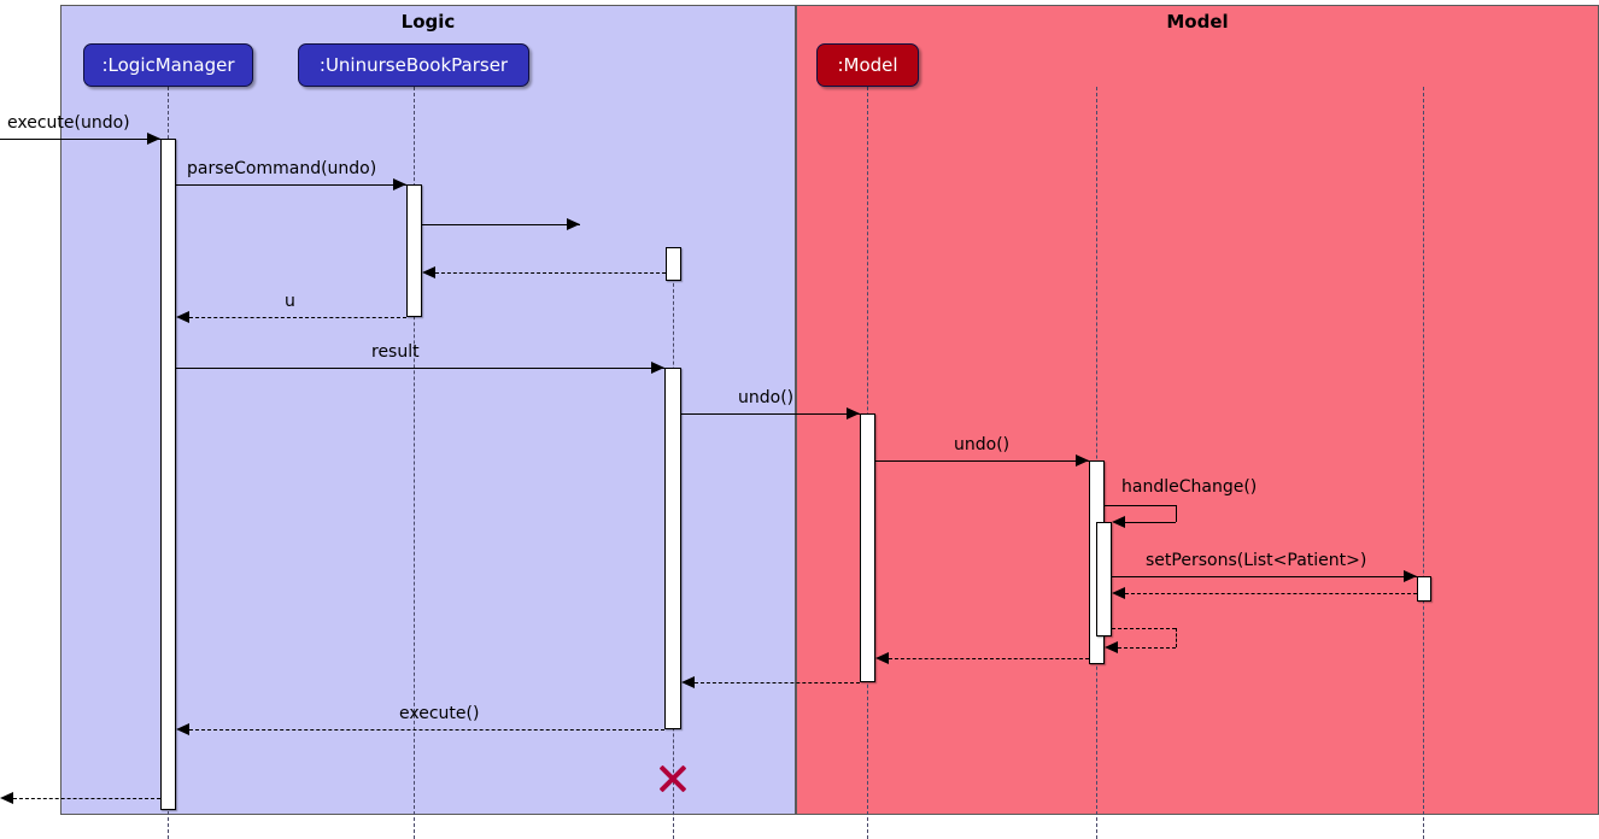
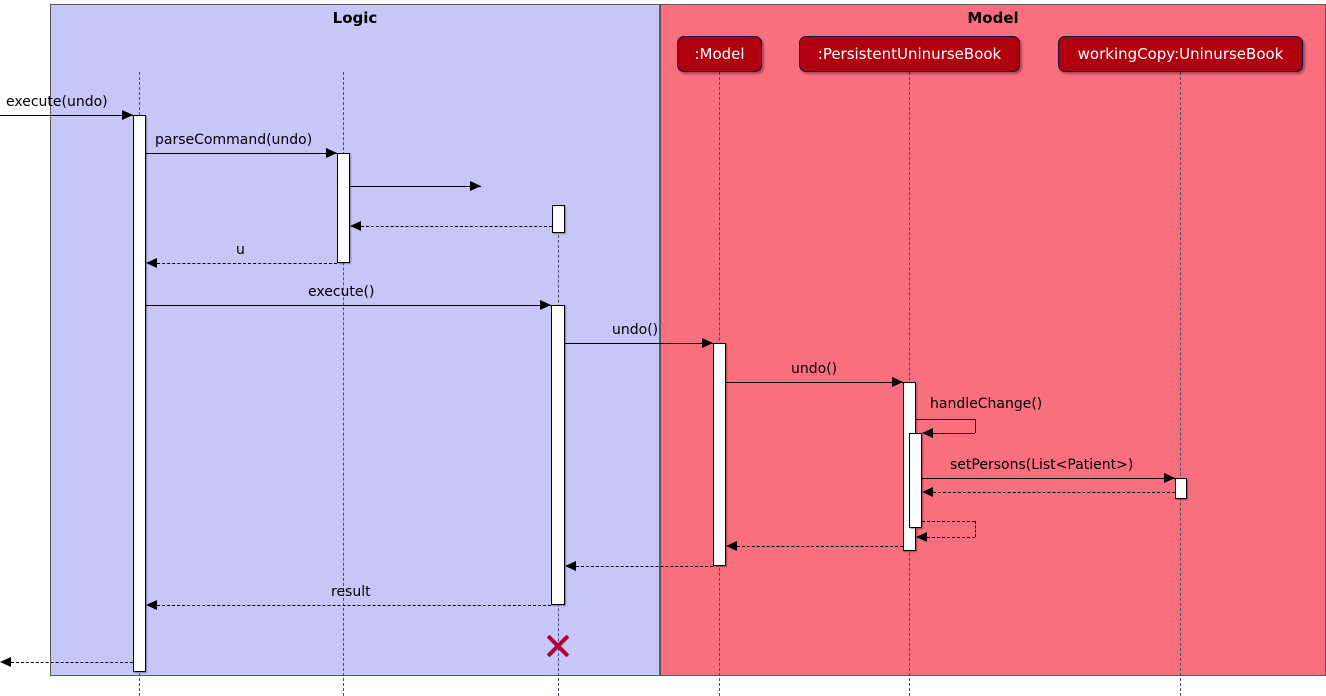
  Logic
  Model
- :LogicManager
- :UninurseBookParser
  :Model
+ :PersistentUninurseBook
+ workingCopy:UninurseBook
  execute(undo)
  parseCommand(undo)
  u
- result
+ execute()
  undo()
  undo()
  handleChange()
  setPersons(List<Patient>)
- execute()
+ result
